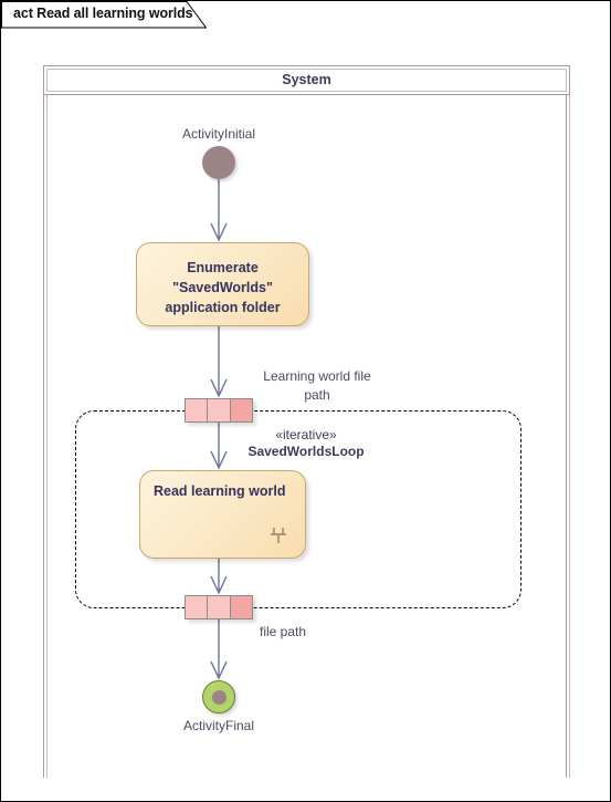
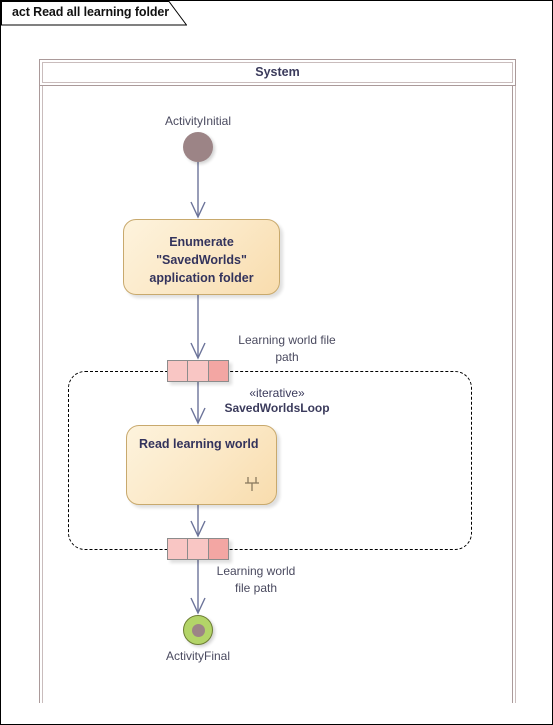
- act Read all learning worlds
+ act Read all learning folder
  System
  «iterative»
  SavedWorldsLoop
  ActivityInitial
  Enumerate
  "SavedWorlds"
  application folder
  Learning world file
  path
  Read learning world
+ Learning world
  file path
  ActivityFinal
